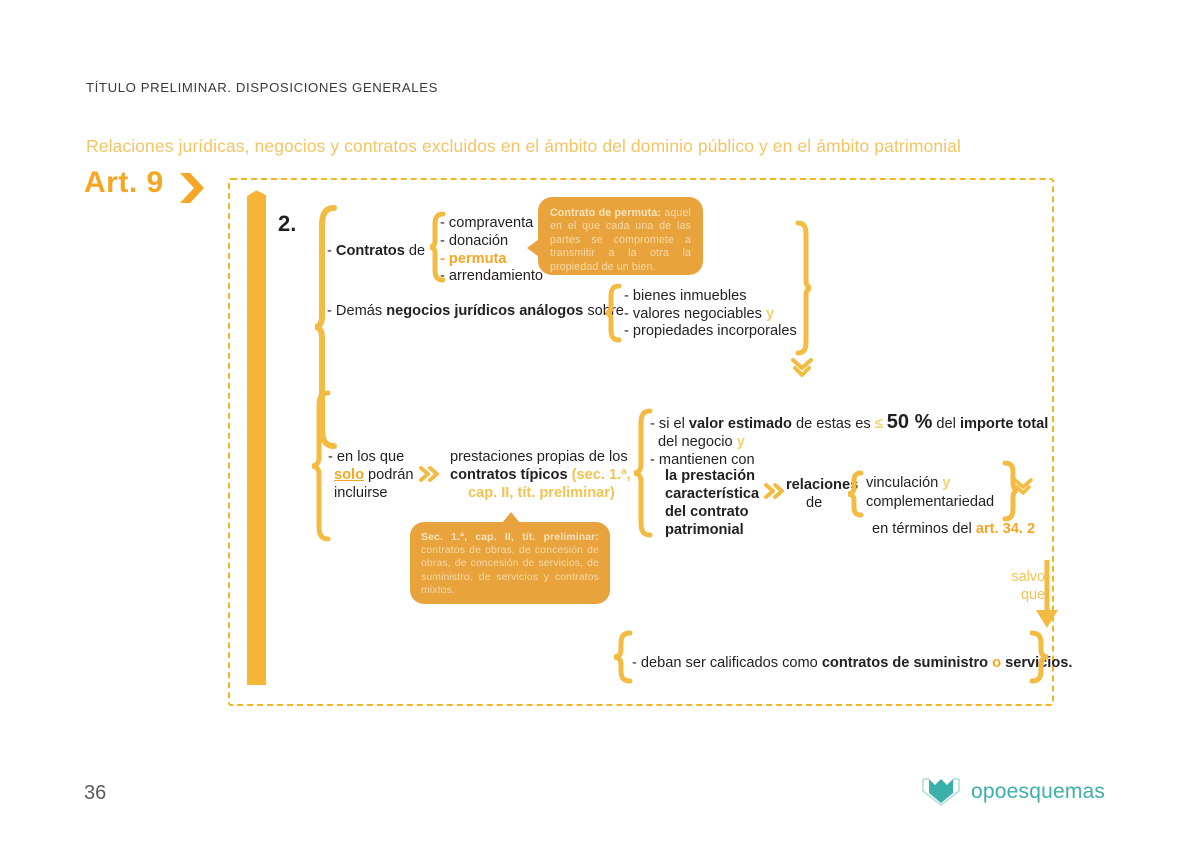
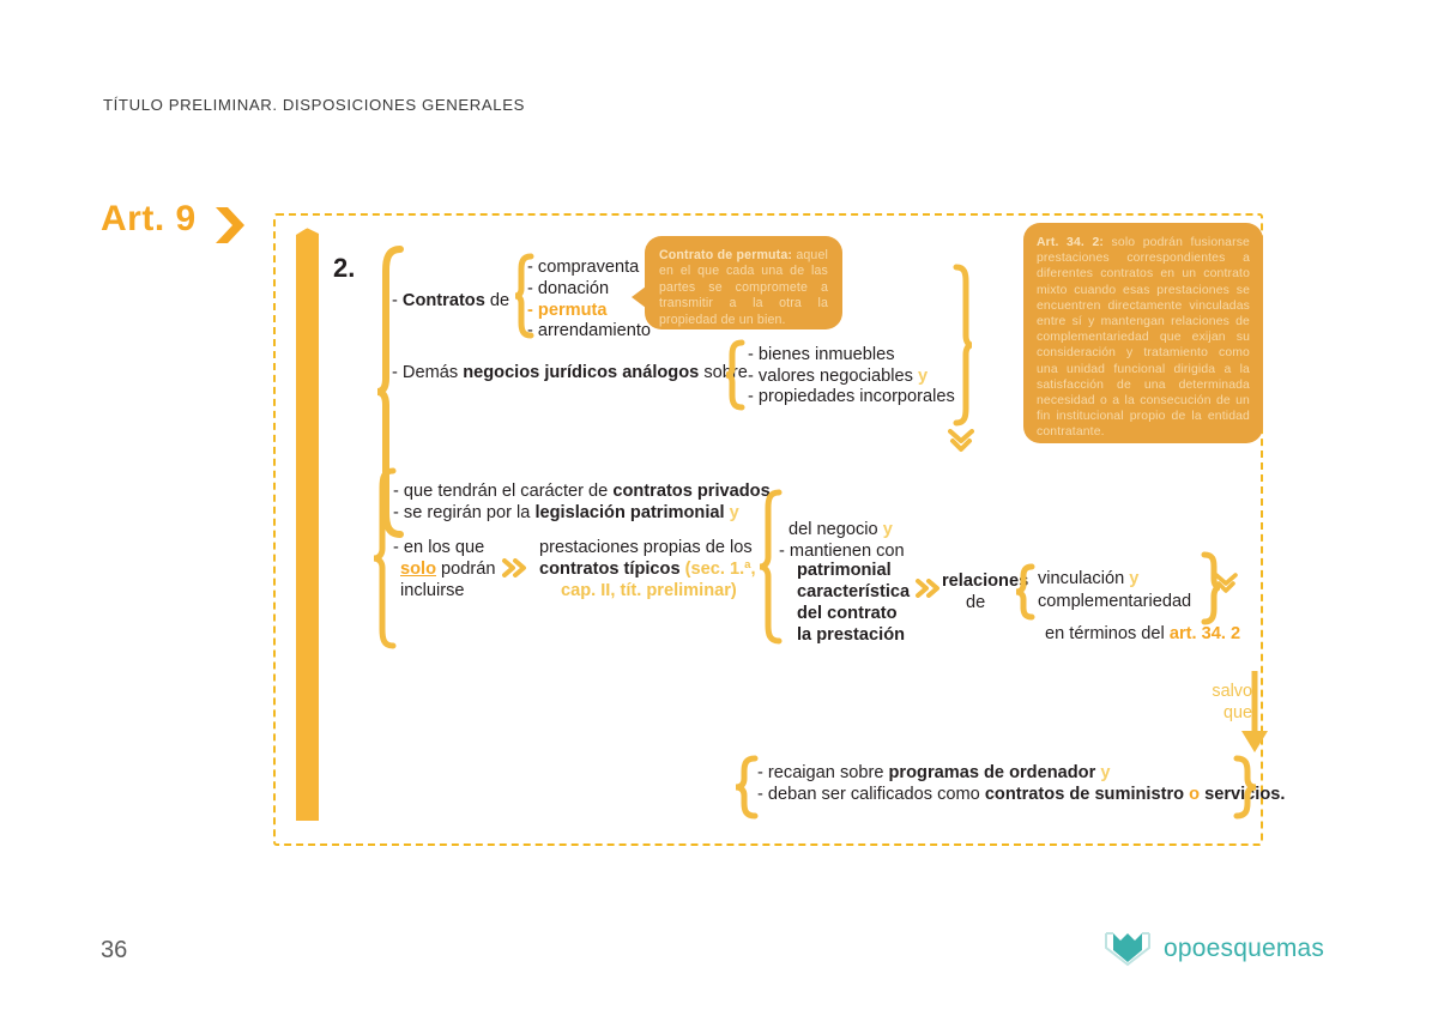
  TÍTULO PRELIMINAR. DISPOSICIONES GENERALES
- Relaciones jurídicas, negocios y contratos excluidos en el ámbito del dominio público y en el ámbito patrimonial
  Art. 9
  2.
  - Contratos de
  - compraventa
  - donación
  - permuta
  - arrendamiento
  Contrato de permuta: aquel en el que cada una de las partes se compromete a transmitir a la otra la propiedad de un bien.
  - Demás negocios jurídicos análogos sore
  - bienes inmuebles
  - valores negociables y
  - propiedades incorporales
+ Art. 34. 2: solo podrán fusionarse prestaciones correspondientes a diferentes contratos en un contrato mixto cuando esas prestaciones se encuentren directamente vinculadas entre sí y mantengan relaciones de complementariedad que exijan su consideración y tratamiento como una unidad funcional dirigida a la satisfacción de una determinada necesidad o a la consecución de un fin institucional propio de la entidad contratante.
+ - que tendrán el carácter de contratos privados
+ - se regirán por la legislación patrimonial y
  - en los que
  solo podrán
  incluirse
  prestaciones propias de los
  contratos típicos (sec. 1.ª,
  cap. II, tít. preliminar)
- Sec. 1.ª, cap. II, tít. preliminar: contratos de obras, de concesión de obras, de concesión de servicios, de suministro, de servicios y contratos mixtos.
- - si el valor estimado de estas es ≤ 50 % del importe total
  del negocio y
  - mantienen con
- la prestación
+ patrimonial
  característica
  del contrato
- patrimonial
+ la prestación
  relacione
  de
  vinculación y
  complementariedad
  en términos del art. 34. 2
  salvo
  que
+ - recaigan sobre programas de ordenador y
  - deban ser calificados como contratos de suministro o serviios.
  36
  opoesquemas
